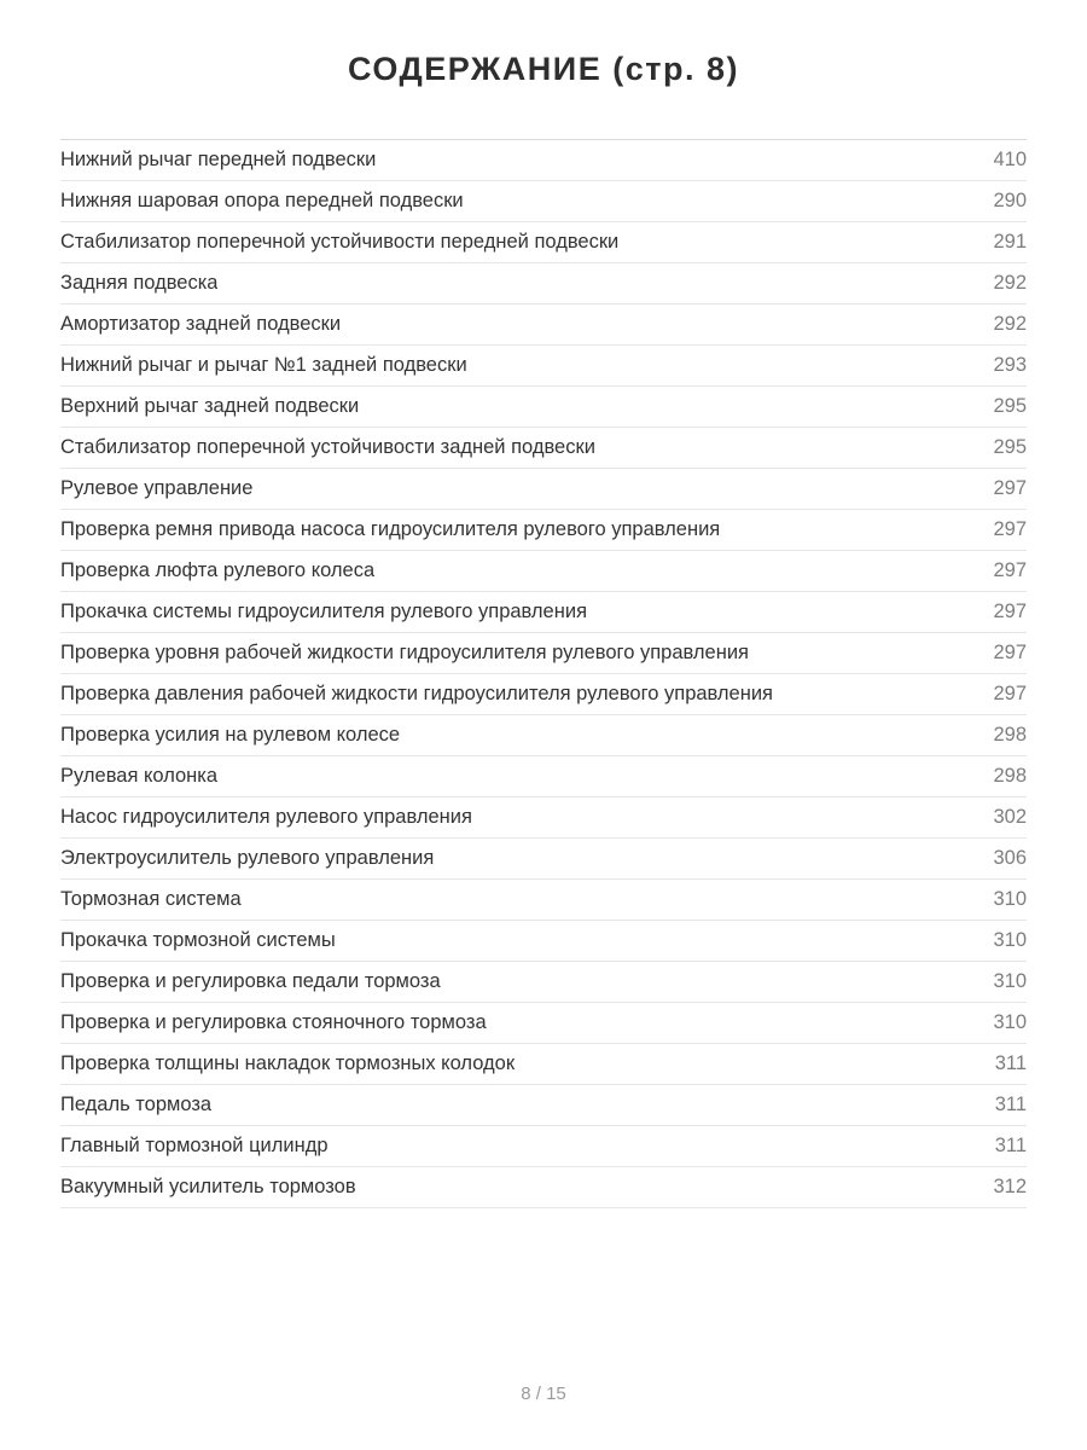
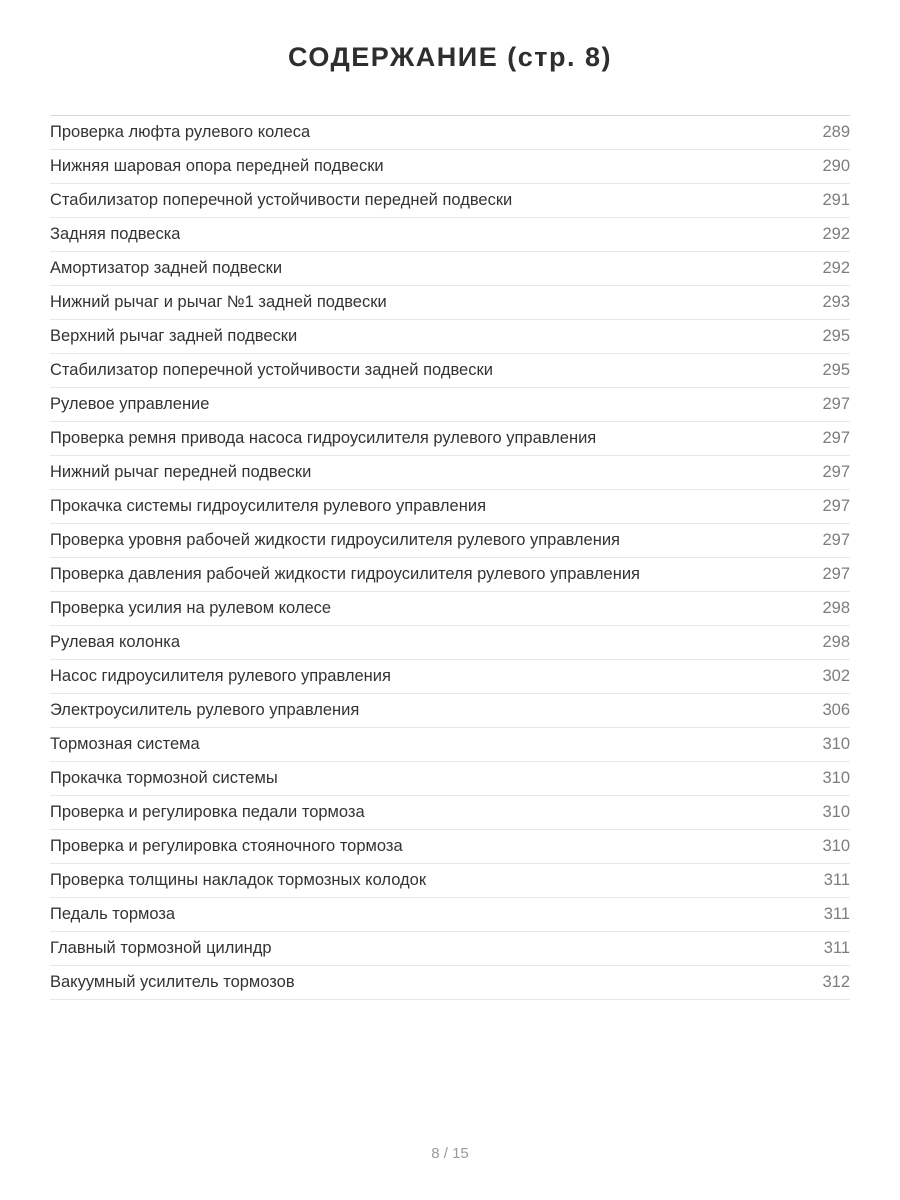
  СОДЕРЖАНИЕ (стр. 8)
- Нижний рычаг передней подвески
+ Проверка люфта рулевого колеса
- 410
+ 289
  Нижняя шаровая опора передней подвески
  290
  Стабилизатор поперечной устойчивости передней подвески
  291
  Задняя подвеска
  292
  Амортизатор задней подвески
  292
  Нижний рычаг и рычаг №1 задней подвески
  293
  Верхний рычаг задней подвески
  295
  Стабилизатор поперечной устойчивости задней подвески
  295
  Рулевое управление
  297
  Проверка ремня привода насоса гидроусилителя рулевого управления
  297
- Проверка люфта рулевого колеса
+ Нижний рычаг передней подвески
  297
  Прокачка системы гидроусилителя рулевого управления
  297
  Проверка уровня рабочей жидкости гидроусилителя рулевого управления
  297
  Проверка давления рабочей жидкости гидроусилителя рулевого управления
  297
  Проверка усилия на рулевом колесе
  298
  Рулевая колонка
  298
  Насос гидроусилителя рулевого управления
  302
  Электроусилитель рулевого управления
  306
  Тормозная система
  310
  Прокачка тормозной системы
  310
  Проверка и регулировка педали тормоза
  310
  Проверка и регулировка стояночного тормоза
  310
  Проверка толщины накладок тормозных колодок
  311
  Педаль тормоза
  311
  Главный тормозной цилиндр
  311
  Вакуумный усилитель тормозов
  312
  8 / 15
